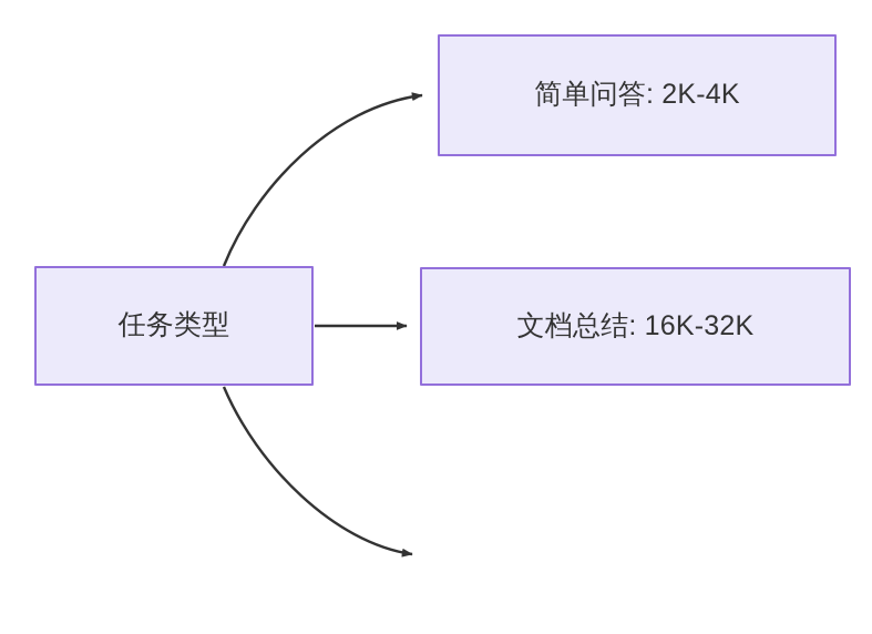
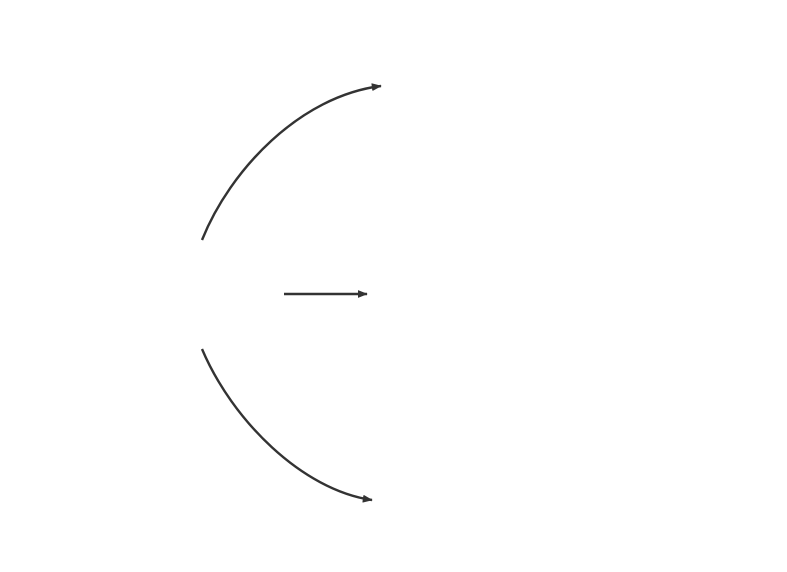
- 任务类型
- 简单问答: 2K-4K
- 文档总结: 16K-32K
